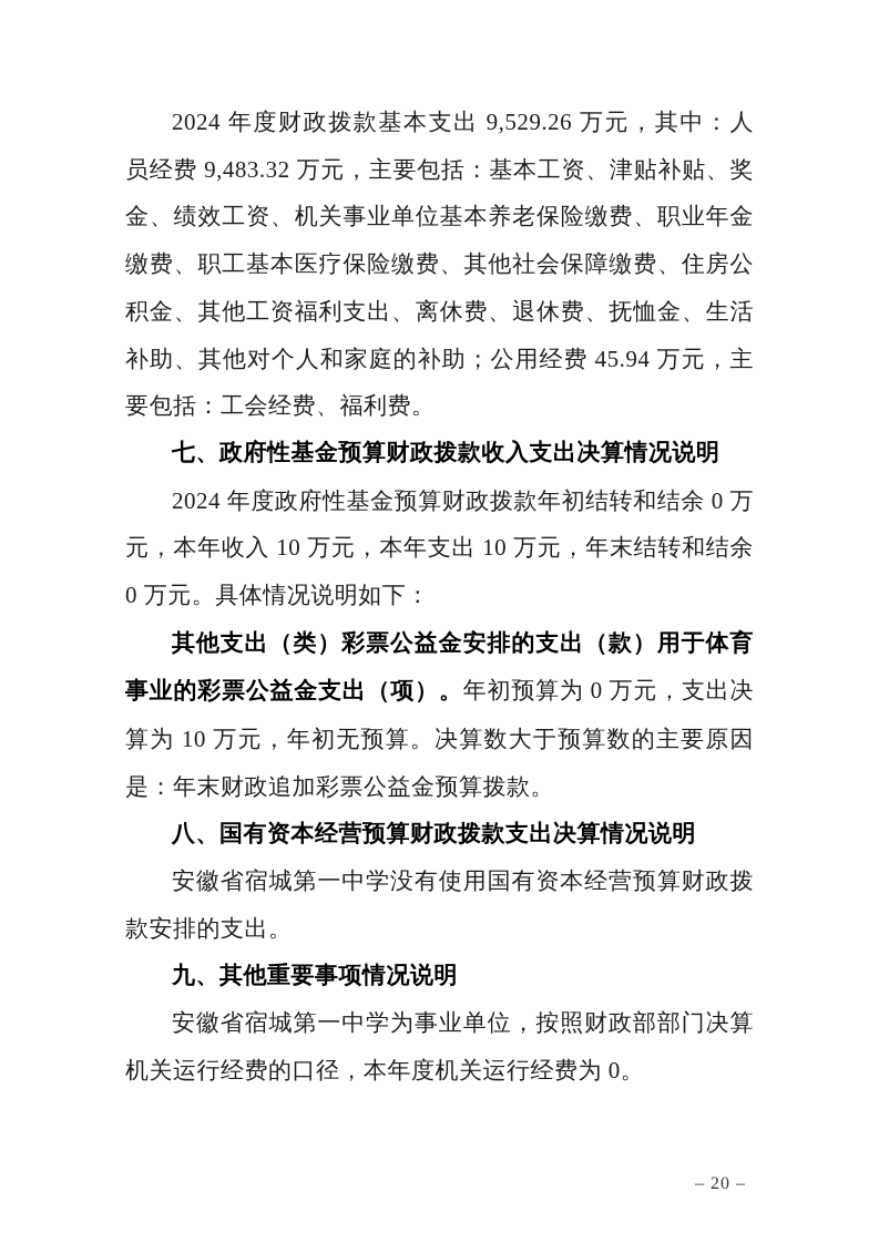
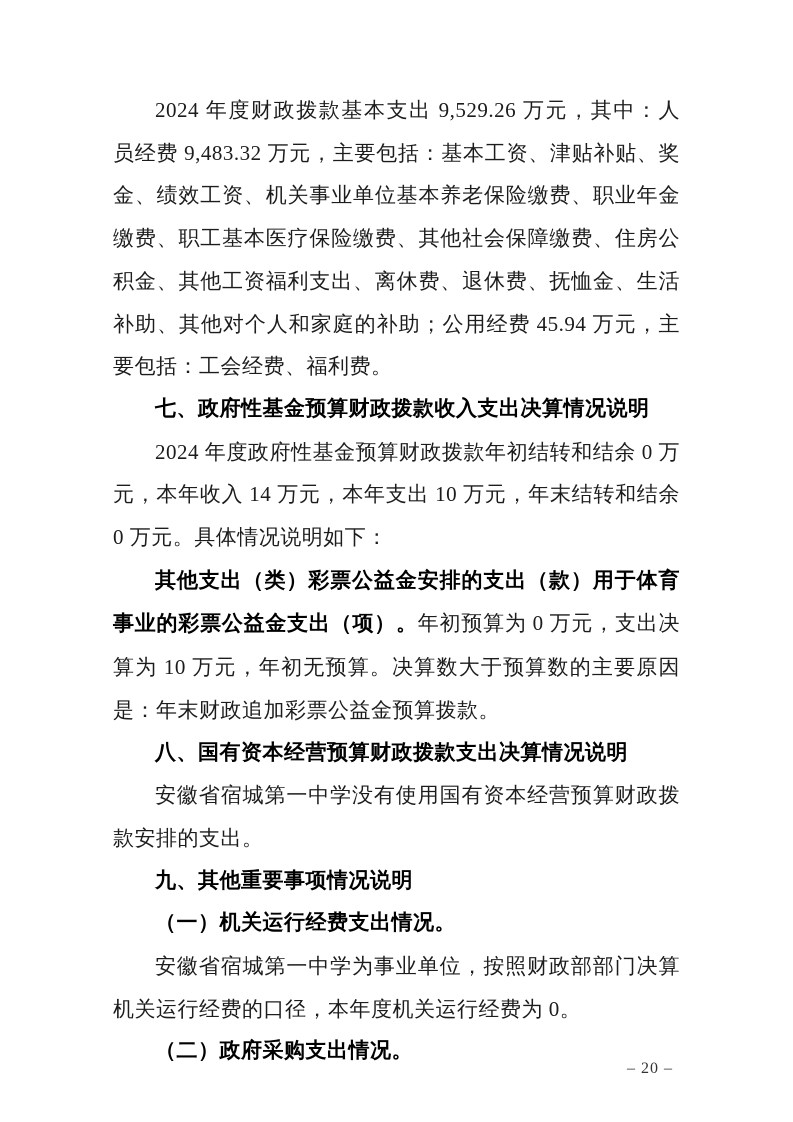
  2024 年度财政拨款基本支出 9,529.26 万元，其中：人员经费 9,483.32 万元，主要包括：基本工资、津贴补贴、奖金、绩效工资、机关事业单位基本养老保险缴费、职业年金缴费、职工基本医疗保险缴费、其他社会保障缴费、住房公积金、其他工资福利支出、离休费、退休费、抚恤金、生活补助、其他对个人和家庭的补助；公用经费 45.94 万元，主要包括：工会经费、福利费。
  七、政府性基金预算财政拨款收入支出决算情况说明
- 2024 年度政府性基金预算财政拨款年初结转和结余 0 万元，本年收入 10 万元，本年支出 10 万元，年末结转和结余 0 万元。具体情况说明如下：
+ 2024 年度政府性基金预算财政拨款年初结转和结余 0 万元，本年收入 14 万元，本年支出 10 万元，年末结转和结余 0 万元。具体情况说明如下：
  其他支出（类）彩票公益金安排的支出（款）用于体育事业的彩票公益金支出（项）。年初预算为 0 万元，支出决算为 10 万元，年初无预算。决算数大于预算数的主要原因是：年末财政追加彩票公益金预算拨款。
  八、国有资本经营预算财政拨款支出决算情况说明
  安徽省宿城第一中学没有使用国有资本经营预算财政拨款安排的支出。
  九、其他重要事项情况说明
+ （一）机关运行经费支出情况。
  安徽省宿城第一中学为事业单位，按照财政部部门决算机关运行经费的口径，本年度机关运行经费为 0。
+ （二）政府采购支出情况。
  – 20 –
